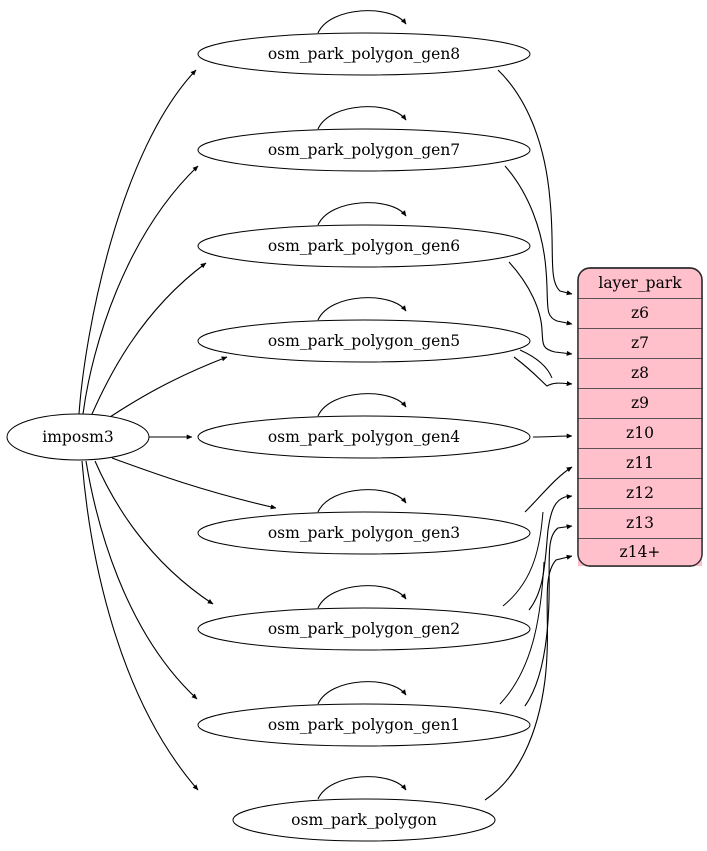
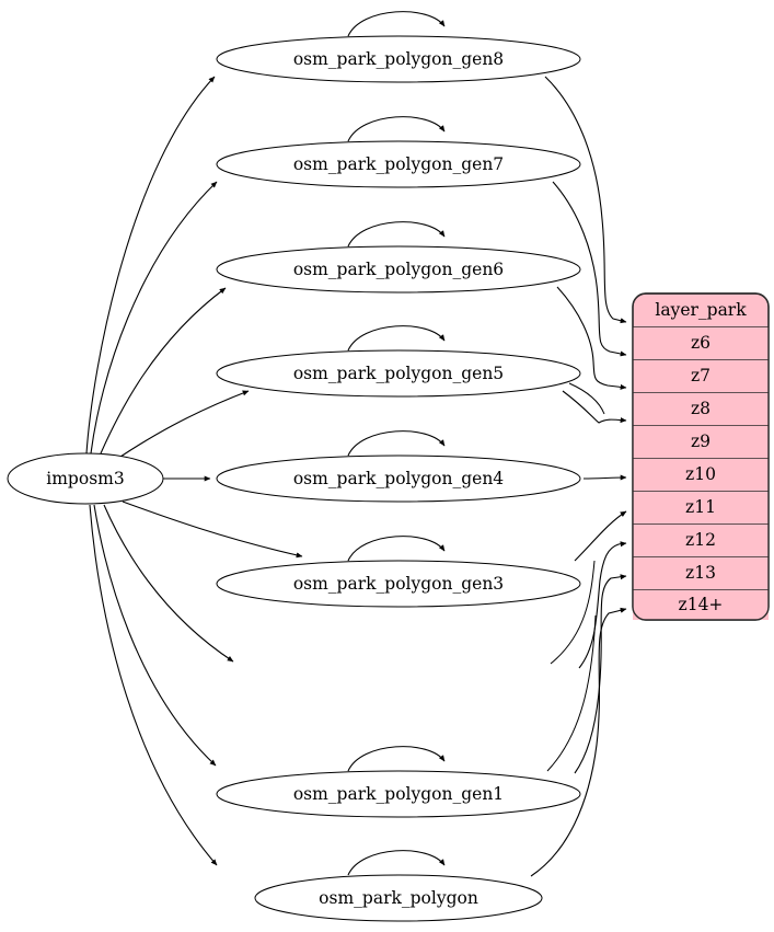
  imposm3
  osm_park_polygon_gen8
  osm_park_polygon_gen7
  osm_park_polygon_gen6
  osm_park_polygon_gen5
  osm_park_polygon_gen4
  osm_park_polygon_gen3
- osm_park_polygon_gen2
  osm_park_polygon_gen1
  osm_park_polygon
  layer_park
  z6
  z7
  z8
  z9
  z10
  z11
  z12
  z13
  z14+
